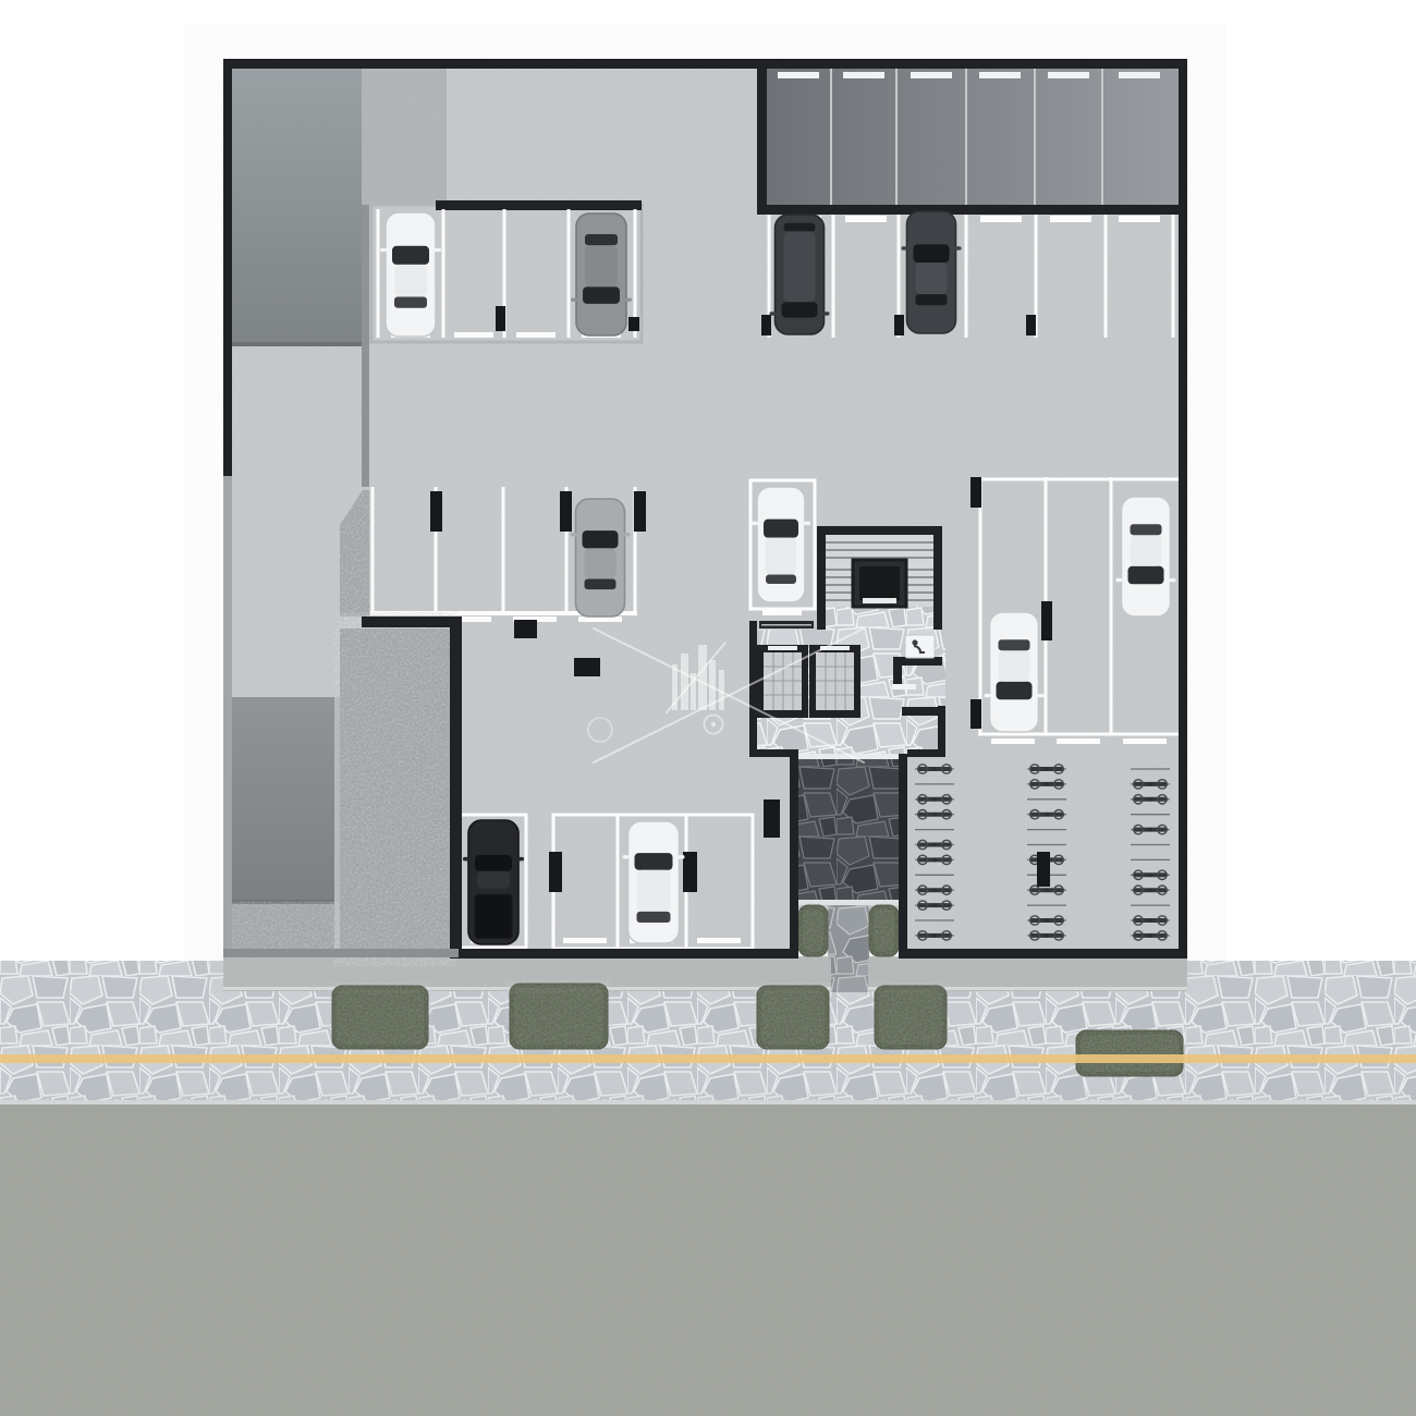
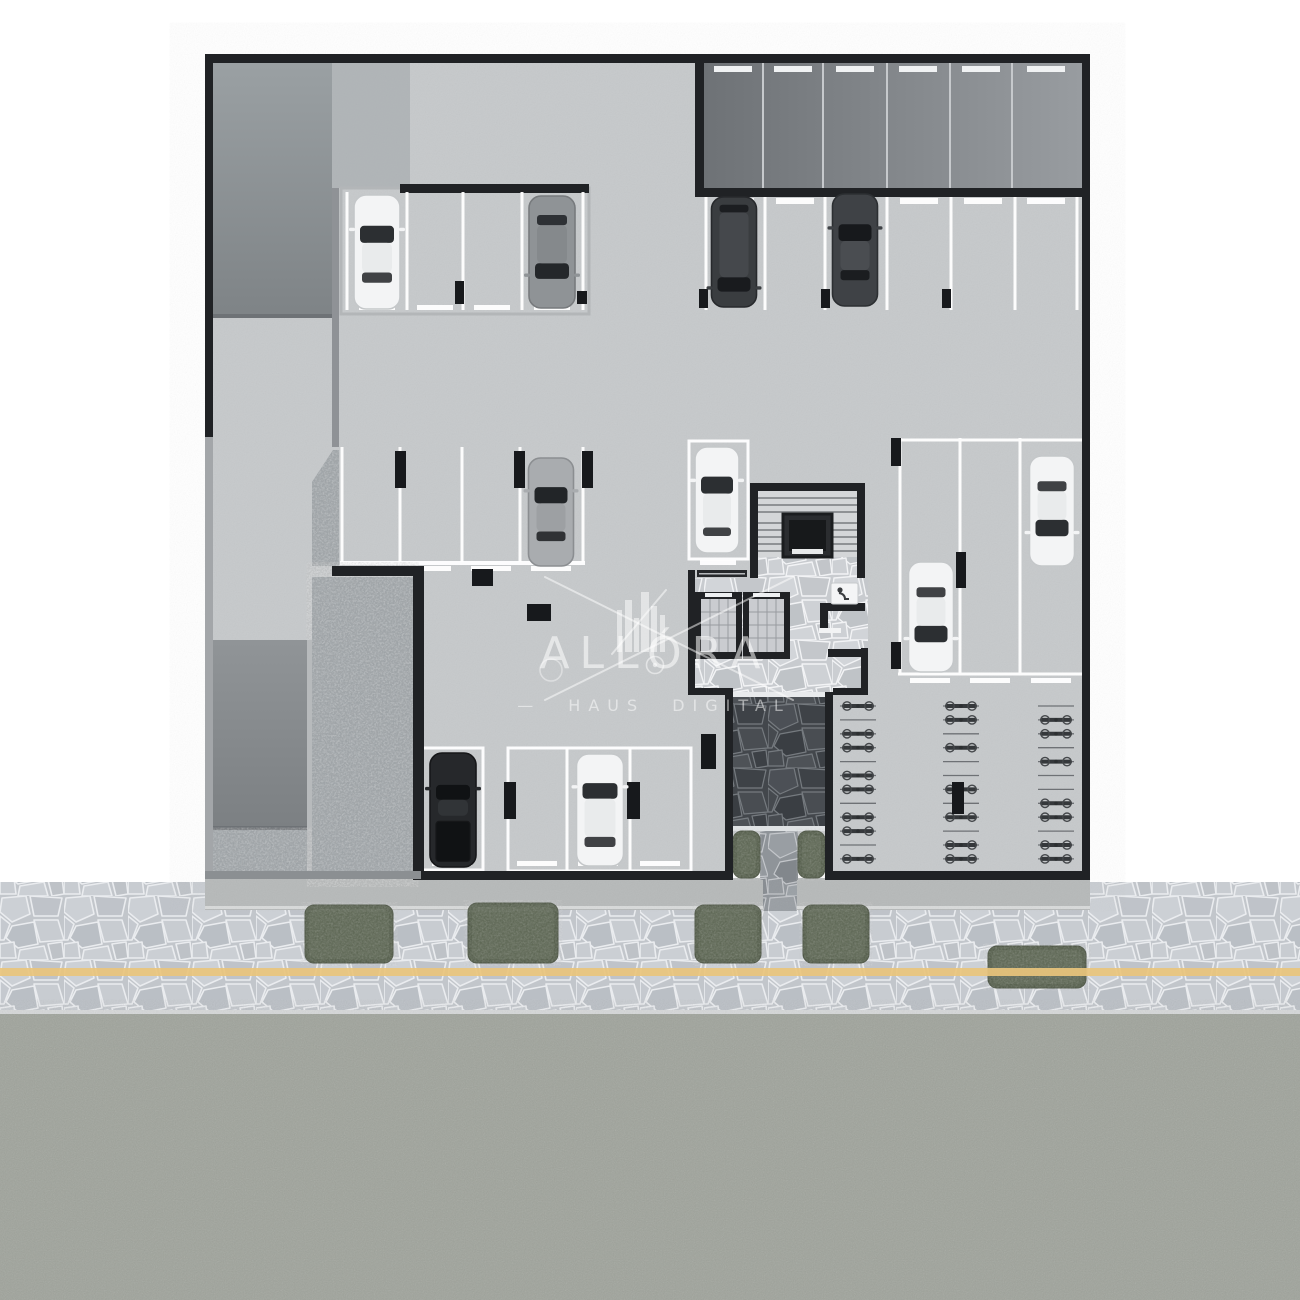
+ ALLÓRA
+ — HAUS DIGITAL
